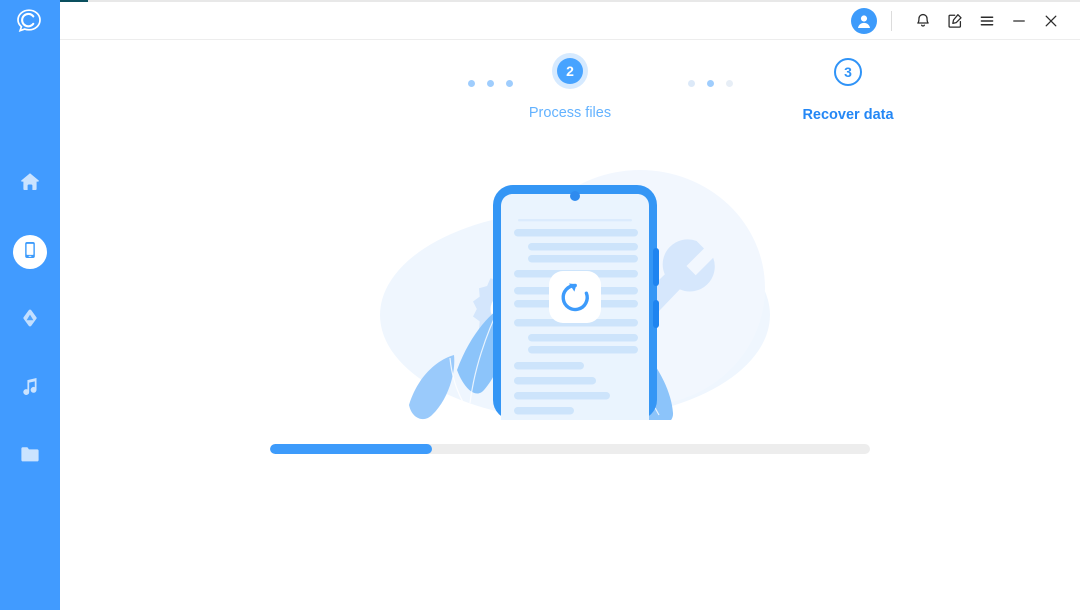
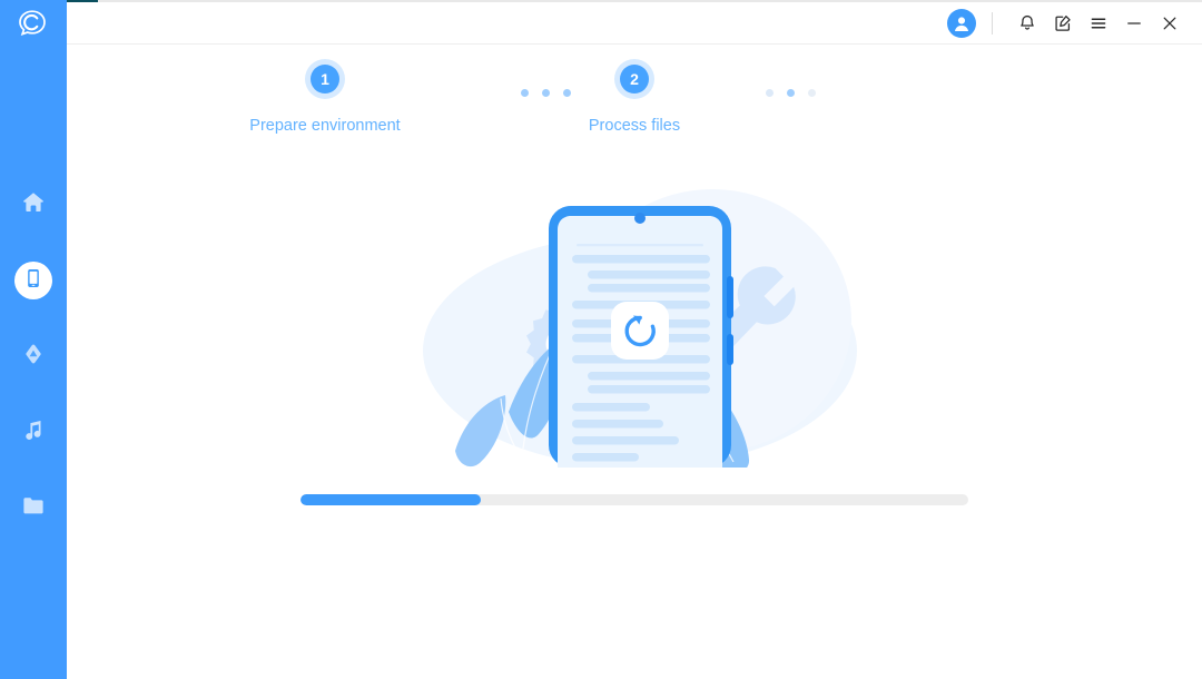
+ 1
+ Prepare environment
  2
  Process files
- 3
- Recover data
